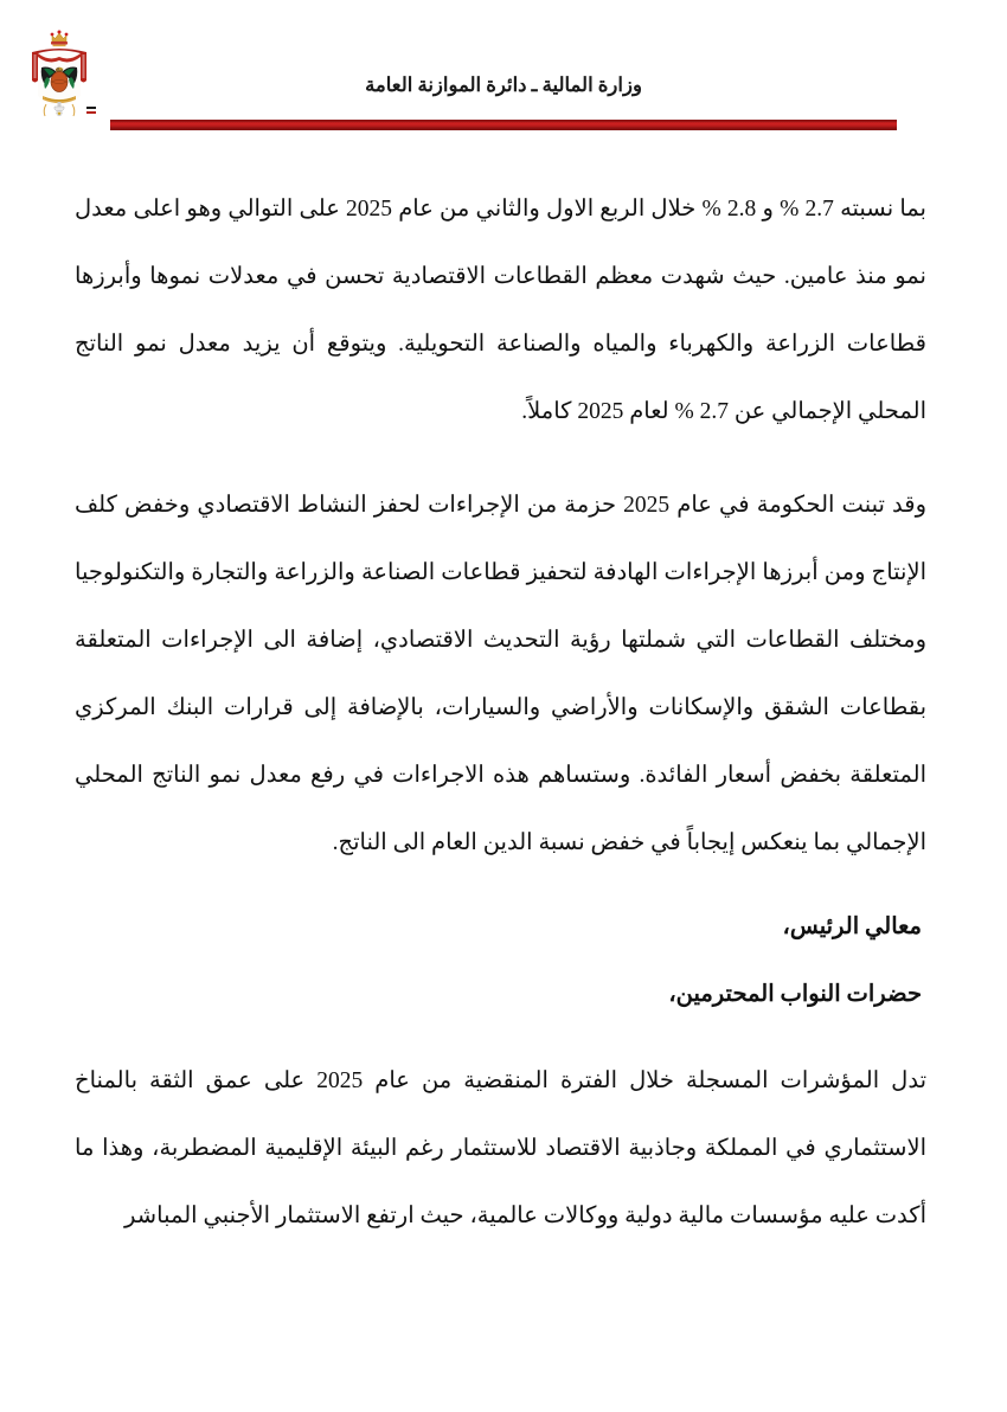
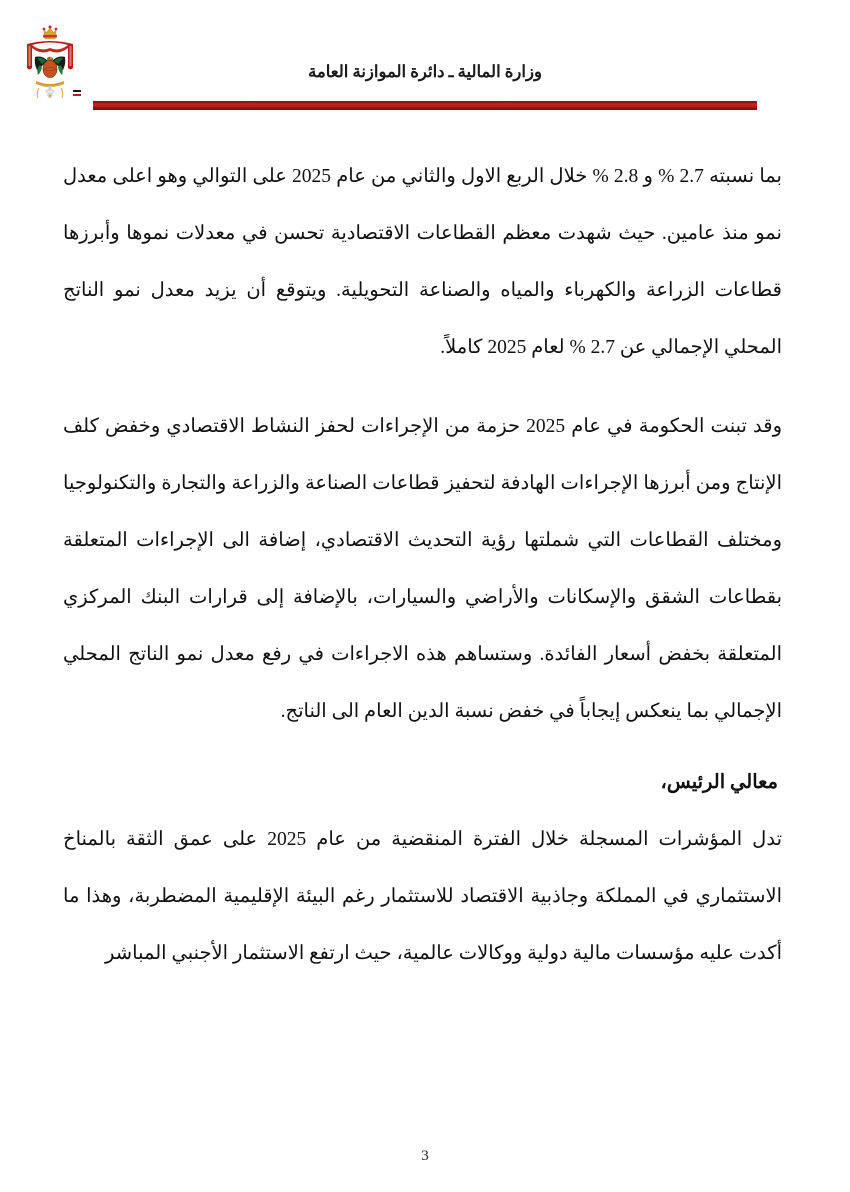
  وزارة المالية ـ دائرة الموازنة العامة
  بما نسبته 2.7 % و 2.8 % خلال الربع الاول والثاني من عام 2025 على التوالي وهو اعلى معدل نمو منذ عامين. حيث شهدت معظم القطاعات الاقتصادية تحسن في معدلات نموها وأبرزها قطاعات الزراعة والكهرباء والمياه والصناعة التحويلية. ويتوقع أن يزيد معدل نمو الناتج المحلي الإجمالي عن 2.7 % لعام 2025 كاملاً.
  وقد تبنت الحكومة في عام 2025 حزمة من الإجراءات لحفز النشاط الاقتصادي وخفض كلف الإنتاج ومن أبرزها الإجراءات الهادفة لتحفيز قطاعات الصناعة والزراعة والتجارة والتكنولوجيا ومختلف القطاعات التي شملتها رؤية التحديث الاقتصادي، إضافة الى الإجراءات المتعلقة بقطاعات الشقق والإسكانات والأراضي والسيارات، بالإضافة إلى قرارات البنك المركزي المتعلقة بخفض أسعار الفائدة. وستساهم هذه الاجراءات في رفع معدل نمو الناتج المحلي الإجمالي بما ينعكس إيجاباً في خفض نسبة الدين العام الى الناتج.
  معالي الرئيس،
- حضرات النواب المحترمين،
  تدل المؤشرات المسجلة خلال الفترة المنقضية من عام 2025 على عمق الثقة بالمناخ الاستثماري في المملكة وجاذبية الاقتصاد للاستثمار رغم البيئة الإقليمية المضطربة، وهذا ما أكدت عليه مؤسسات مالية دولية ووكالات عالمية، حيث ارتفع الاستثمار الأجنبي المباشر
+ 3
